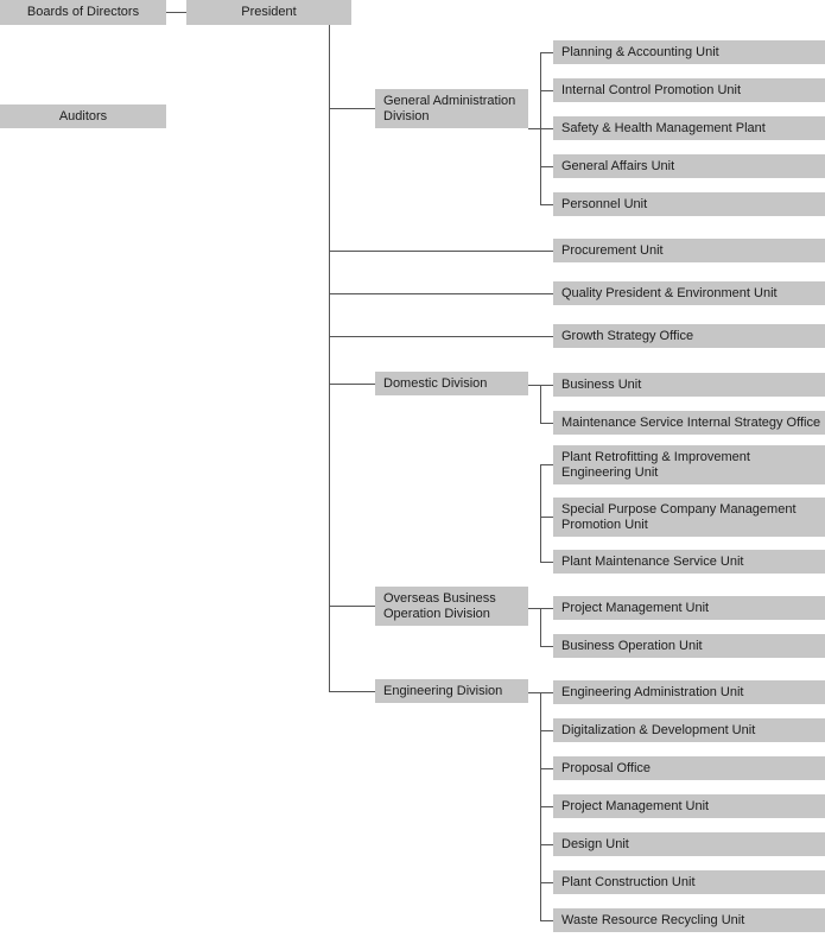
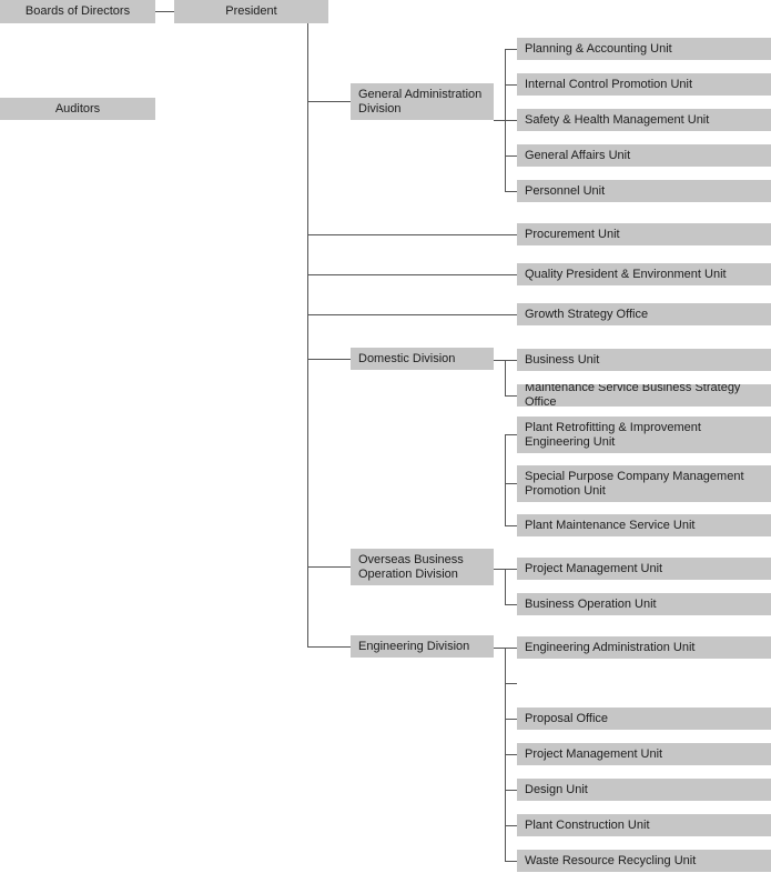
  Boards of Directors
  President
  Auditors
  General Administration
  Division
  Domestic Division
  Overseas Business
  Operation Division
  Engineering Division
  Planning & Accounting Unit
  Internal Control Promotion Unit
- Safety & Health Management Plant
+ Safety & Health Management Unit
  General Affairs Unit
  Personnel Unit
  Procurement Unit
  Quality President & Environment Unit
  Growth Strategy Office
  Business Unit
- Maintenance Service Internal Strategy Office
+ Maintenance Service Business Strategy Office
  Plant Retrofitting & Improvement
  Engineering Unit
  Special Purpose Company Management
  Promotion Unit
  Plant Maintenance Service Unit
  Project Management Unit
  Business Operation Unit
  Engineering Administration Unit
- Digitalization & Development Unit
  Proposal Office
  Project Management Unit
  Design Unit
  Plant Construction Unit
  Waste Resource Recycling Unit
